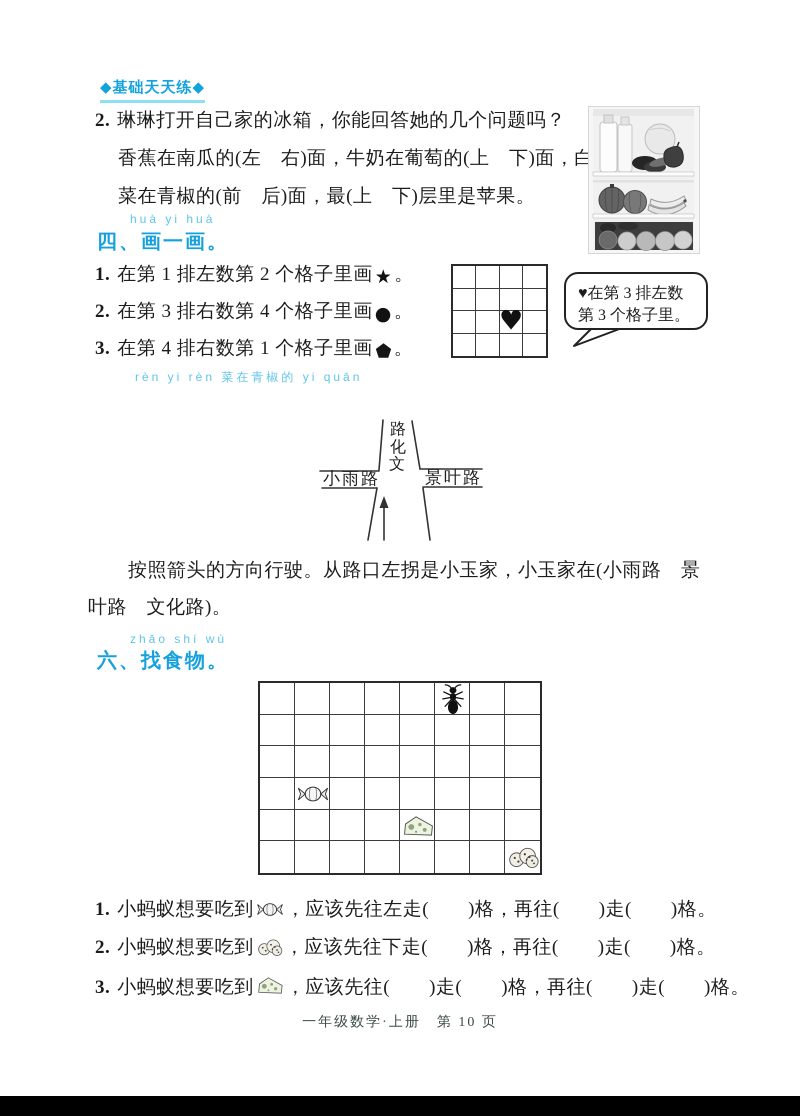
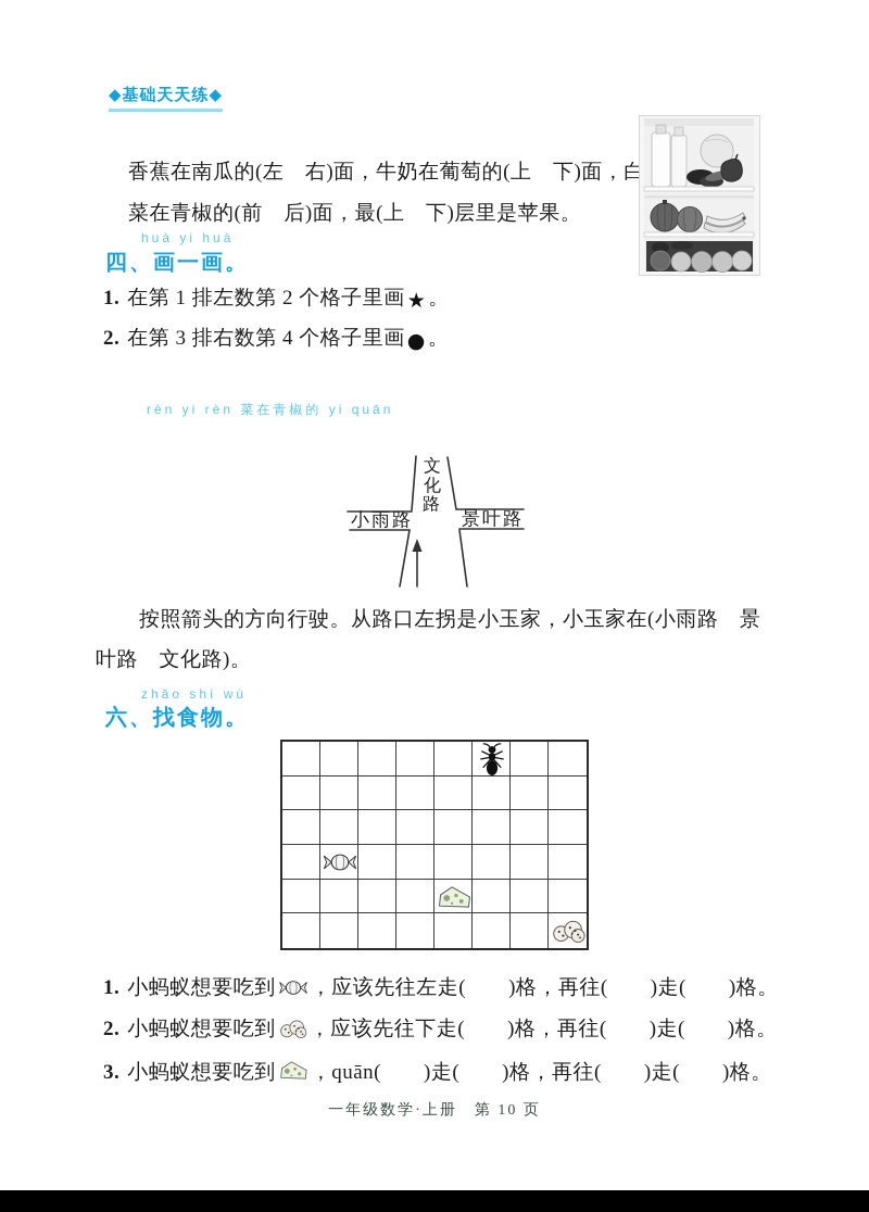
  ◆基础天天练◆
- 2. 琳琳打开自己家的冰箱，你能回答她的几个问题吗？
  香蕉在南瓜的(左 右)面，牛奶在葡萄的(上 下)面，白
  菜在青椒的(前 后)面，最(上 下)层里是苹果。
  huà yi huà
  四、画一画。
  1. 在第 1 排左数第 2 个格子里画★。
  2. 在第 3 排右数第 4 个格子里画●。
- 3. 在第 4 排右数第 1 个格子里画 。
- ♥
- ♥在第 3 排左数
- 第 3 个格子里。
  rèn yi rèn 菜在青椒的 yi quān
- 路
+ 文
  化
- 文
+ 路
  小雨路
  景叶路
  按照箭头的方向行驶。从路口左拐是小玉家，小玉家在(小雨路 景
  叶路 文化路)。
  zhǎo shí wù
  六、找食物。
  1. 小蚂蚁想要吃到 ，应该先往左走( )格，再往( )走( )格。
  2. 小蚂蚁想要吃到 ，应该先往下走( )格，再往( )走( )格。
- 3. 小蚂蚁想要吃到 ，应该先往( )走( )格，再往( )走( )格。
+ 3. 小蚂蚁想要吃到 ，quān( )走( )格，再往( )走( )格。
  一年级数学·上册 第 10 页
